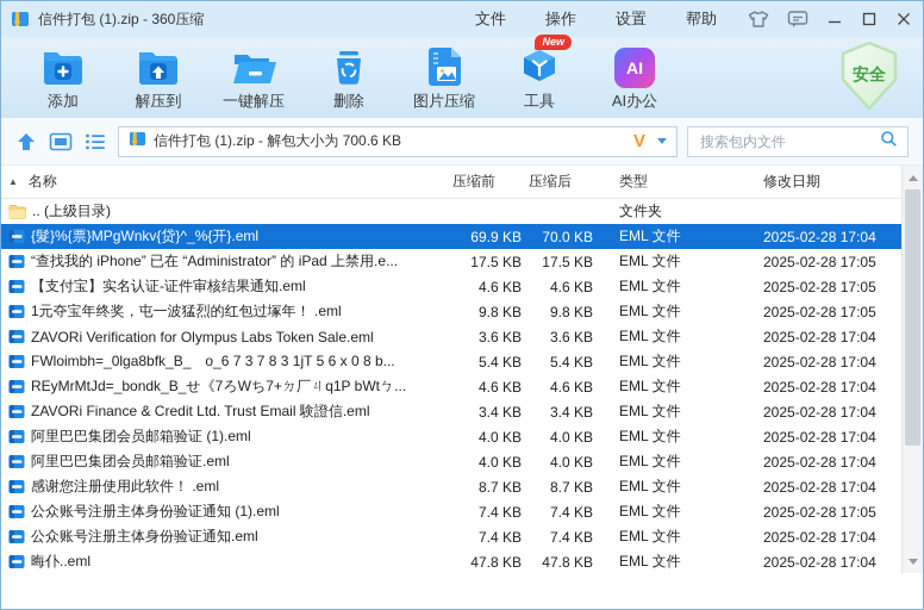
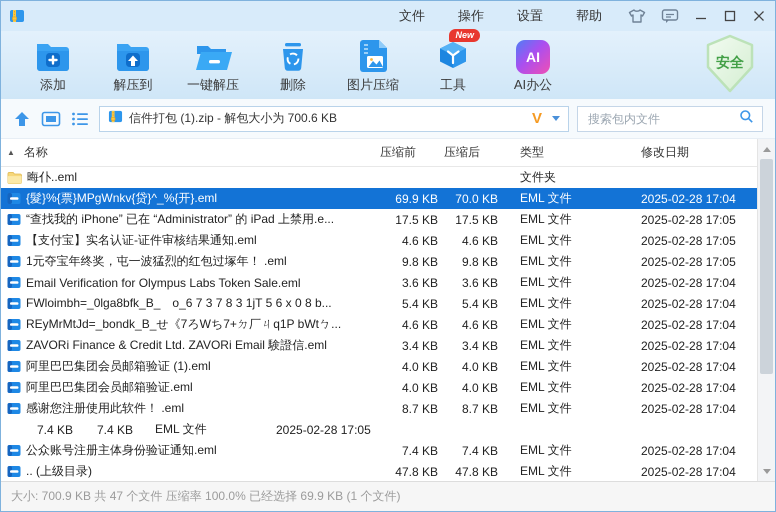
- 信件打包 (1).zip - 360压缩
  文件
  操作
  设置
  帮助
  添加
  解压到
  一键解压
  删除
  图片压缩
  New
  工具
  AI
  AI办公
  安全
  信件打包 (1).zip - 解包大小为 700.6 KB
  V
  搜索包内文件
  ▲
  名称
  压缩前
  压缩后
  类型
  修改日期
- .. (上级目录)
+ 晦仆..eml
  文件夹
  {髮}%{票}MPgWnkv{贷}^_%{开}.eml
  69.9 KB
  70.0 KB
  EML 文件
  2025-02-28 17:04
  “查找我的 iPhone” 已在 “Administrator” 的 iPad 上禁用.e...
  17.5 KB
  17.5 KB
  EML 文件
  2025-02-28 17:05
  【支付宝】实名认证-证件审核结果通知.eml
  4.6 KB
  4.6 KB
  EML 文件
  2025-02-28 17:05
  1元夺宝年终奖，屯一波猛烈的红包过塚年！ .eml
  9.8 KB
  9.8 KB
  EML 文件
  2025-02-28 17:05
- ZAVORi Verification for Olympus Labs Token Sale.eml
+ Email Verification for Olympus Labs Token Sale.eml
  3.6 KB
  3.6 KB
  EML 文件
  2025-02-28 17:04
  FWloimbh=_0lga8bfk_B_ o_6 7 3 7 8 3 1jT 5 6 x 0 8 b...
  5.4 KB
  5.4 KB
  EML 文件
  2025-02-28 17:04
  REyMrMtJd=_bondk_B_せ《7ろWち7+ㄉ厂ㄐq1P bWtㄅ...
  4.6 KB
  4.6 KB
  EML 文件
  2025-02-28 17:04
- ZAVORi Finance & Credit Ltd. Trust Email 験證信.eml
+ ZAVORi Finance & Credit Ltd. ZAVORi Email 験證信.eml
  3.4 KB
  3.4 KB
  EML 文件
  2025-02-28 17:04
  阿里巴巴集团会员邮箱验证 (1).eml
  4.0 KB
  4.0 KB
  EML 文件
  2025-02-28 17:04
  阿里巴巴集团会员邮箱验证.eml
  4.0 KB
  4.0 KB
  EML 文件
  2025-02-28 17:04
  感谢您注册使用此软件！ .eml
  8.7 KB
  8.7 KB
  EML 文件
  2025-02-28 17:04
- 公众账号注册主体身份验证通知 (1).eml
  7.4 KB
  7.4 KB
  EML 文件
  2025-02-28 17:05
  公众账号注册主体身份验证通知.eml
  7.4 KB
  7.4 KB
  EML 文件
  2025-02-28 17:04
- 晦仆..eml
+ .. (上级目录)
  47.8 KB
  47.8 KB
  EML 文件
  2025-02-28 17:04
+ 大小: 700.9 KB 共 47 个文件 压缩率 100.0% 已经选择 69.9 KB (1 个文件)
